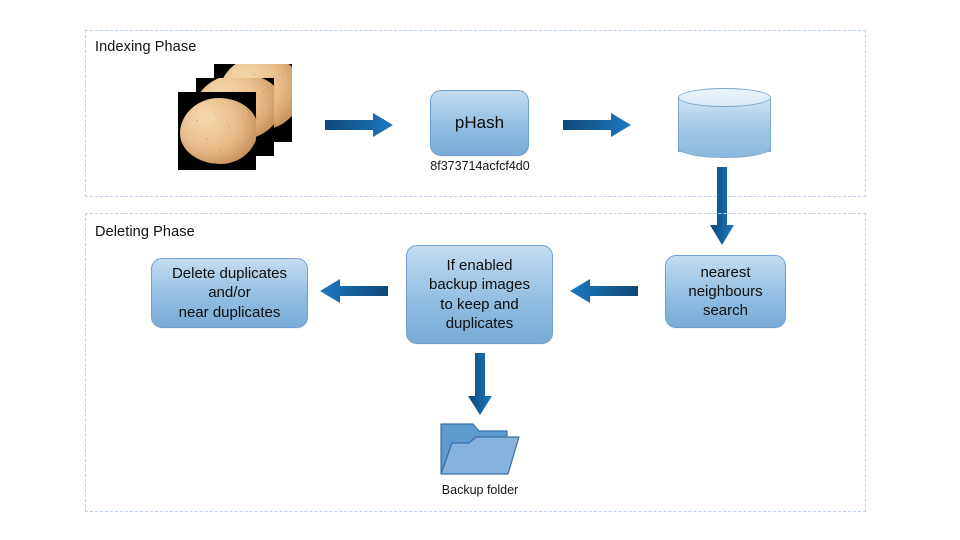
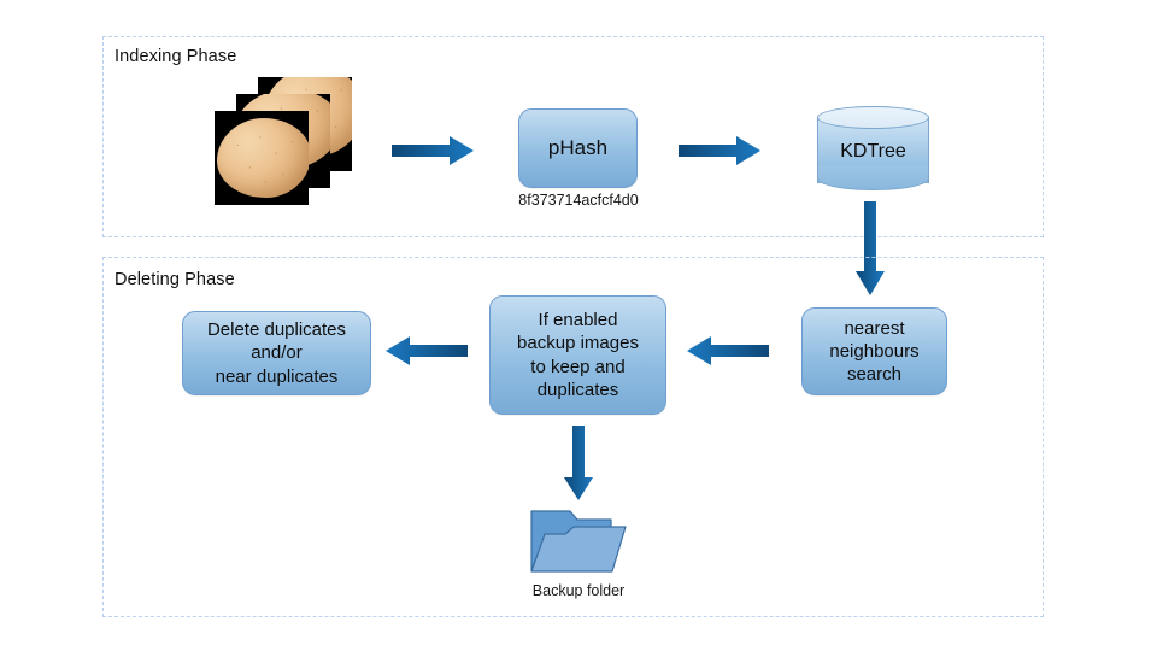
  Indexing Phase
  pHash
  8f373714acfcf4d0
+ KDTree
  Deleting Phase
  nearest
  neighbours
  search
  If enabled
  backup images
  to keep and
  duplicates
  Delete duplicates
  and/or
  near duplicates
  Backup folder
